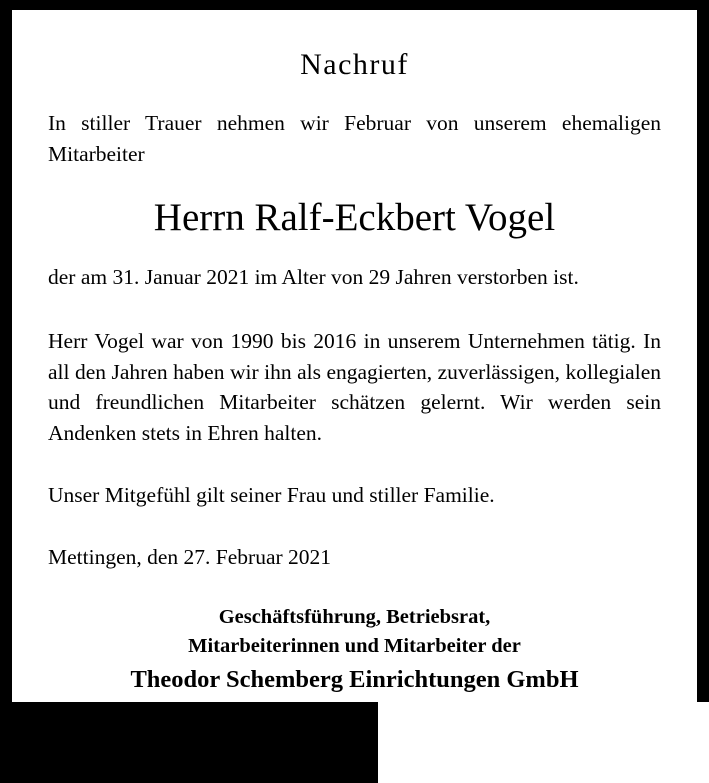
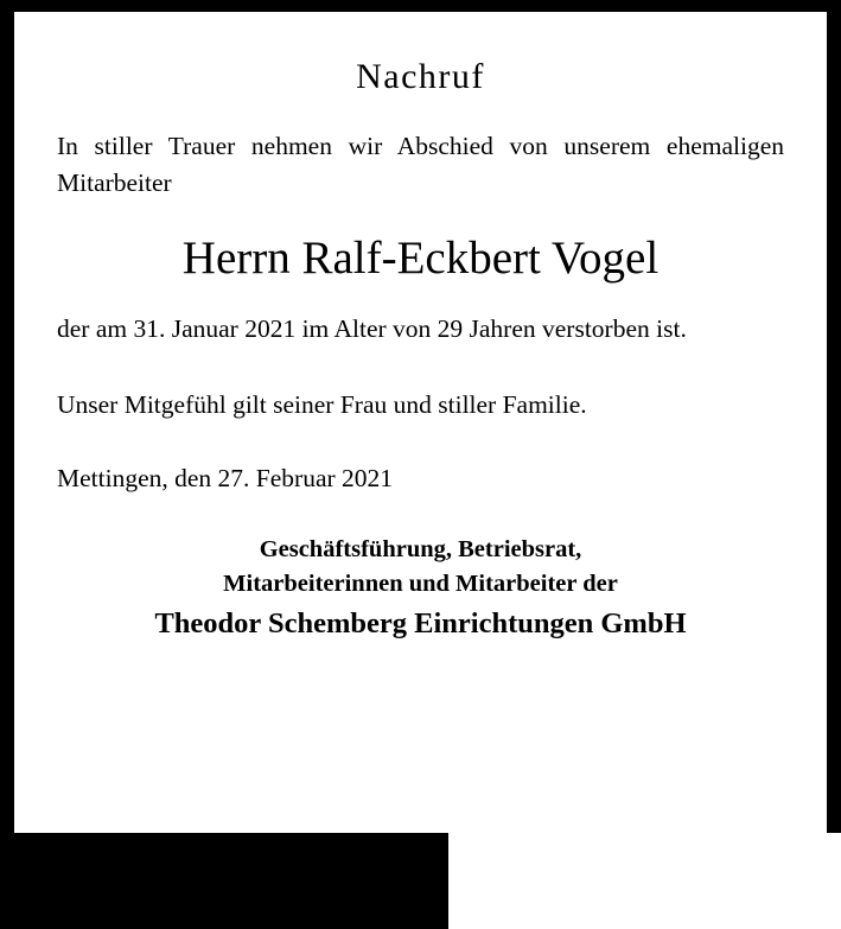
  Nachruf
- In stiller Trauer nehmen wir Februar von unserem ehemaligen Mitarbeiter
+ In stiller Trauer nehmen wir Abschied von unserem ehemaligen Mitarbeiter
  Herrn Ralf-Eckbert Vogel
  der am 31. Januar 2021 im Alter von 29 Jahren verstorben ist.
- Herr Vogel war von 1990 bis 2016 in unserem Unternehmen tätig. In all den Jahren haben wir ihn als engagierten, zuverlässigen, kollegialen und freundlichen Mitarbeiter schätzen gelernt. Wir werden sein Andenken stets in Ehren halten.
  Unser Mitgefühl gilt seiner Frau und stiller Familie.
  Mettingen, den 27. Februar 2021
  Geschäftsführung, Betriebsrat,
  Mitarbeiterinnen und Mitarbeiter der
  Theodor Schemberg Einrichtungen GmbH
